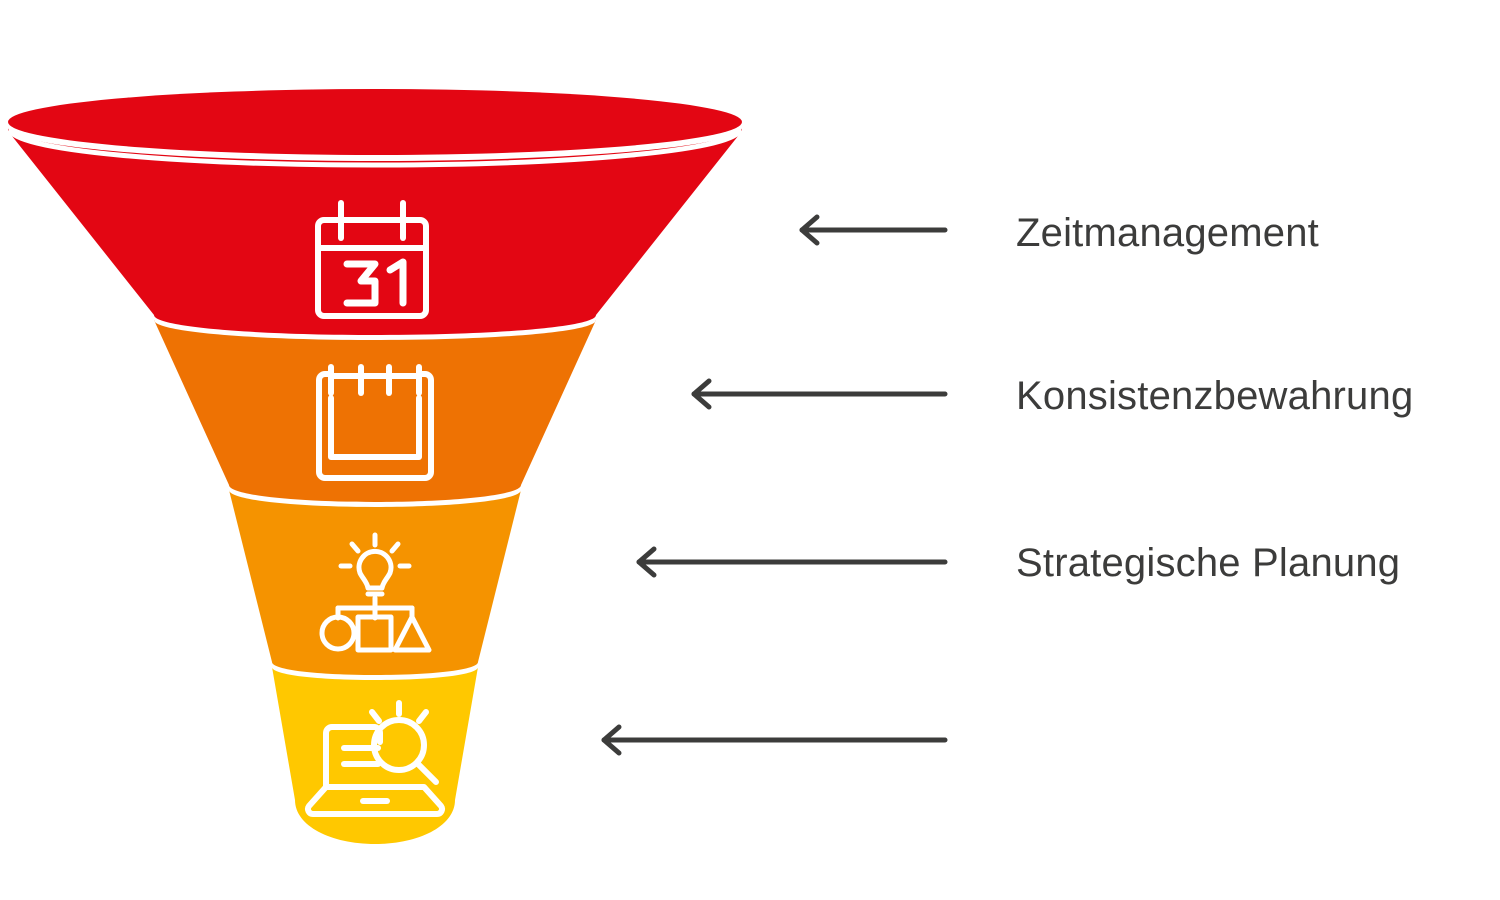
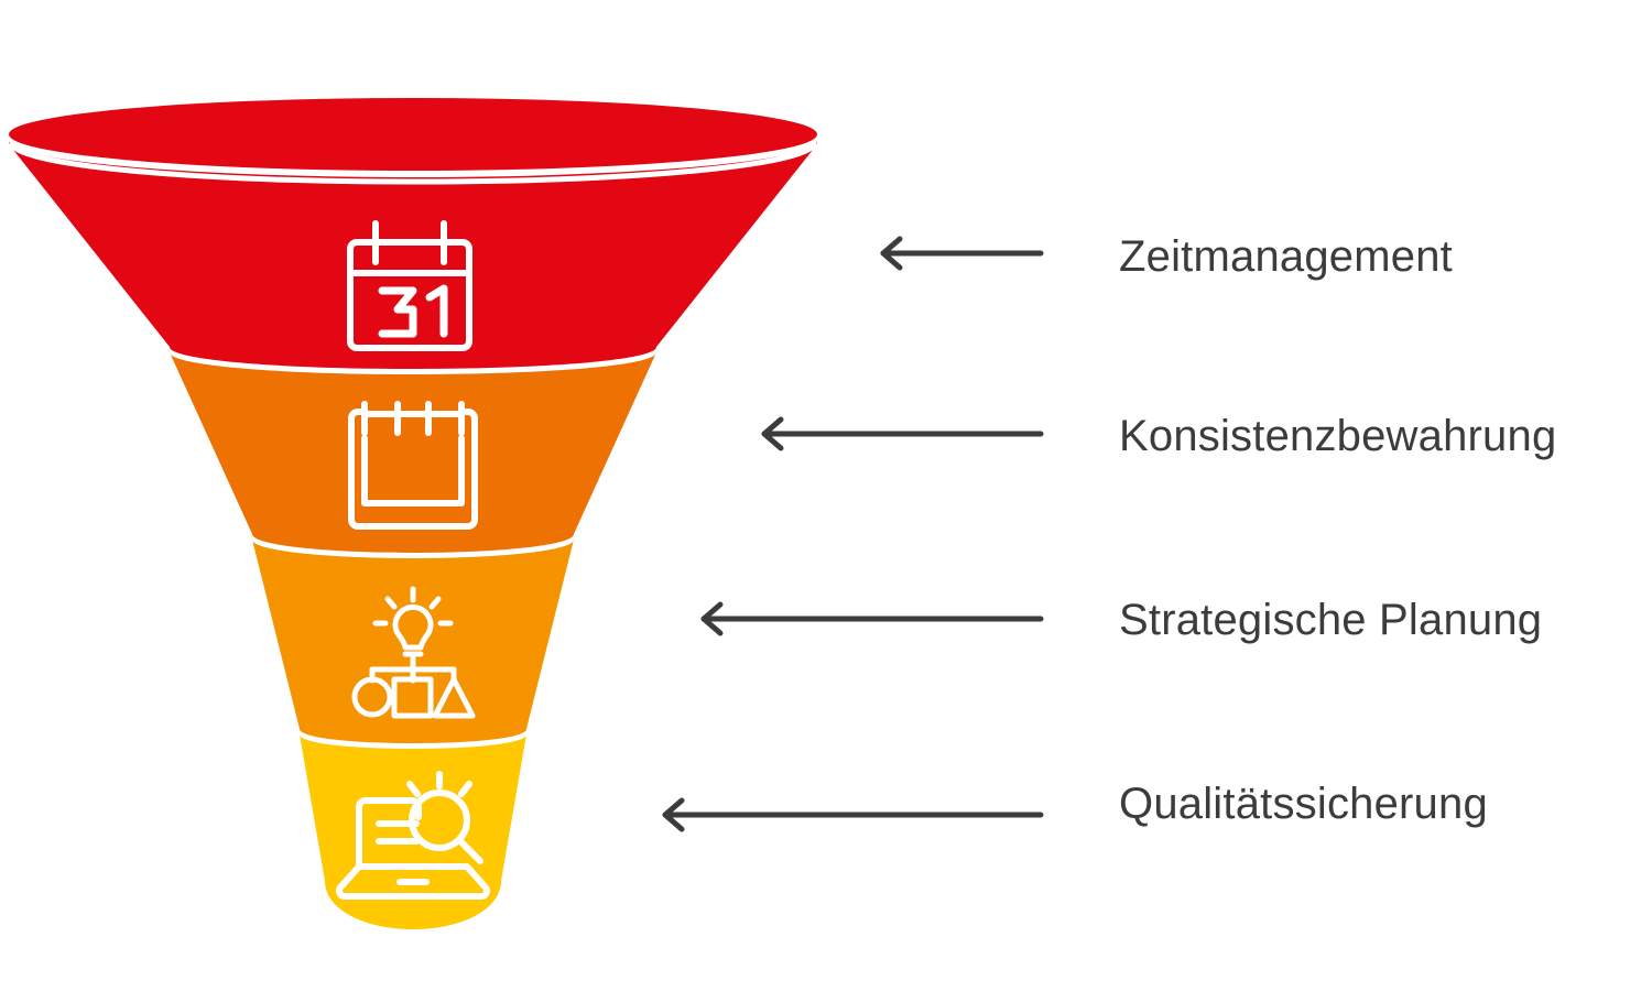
  Zeitmanagement
  Konsistenzbewahrung
  Strategische Planung
+ Qualitätssicherung
